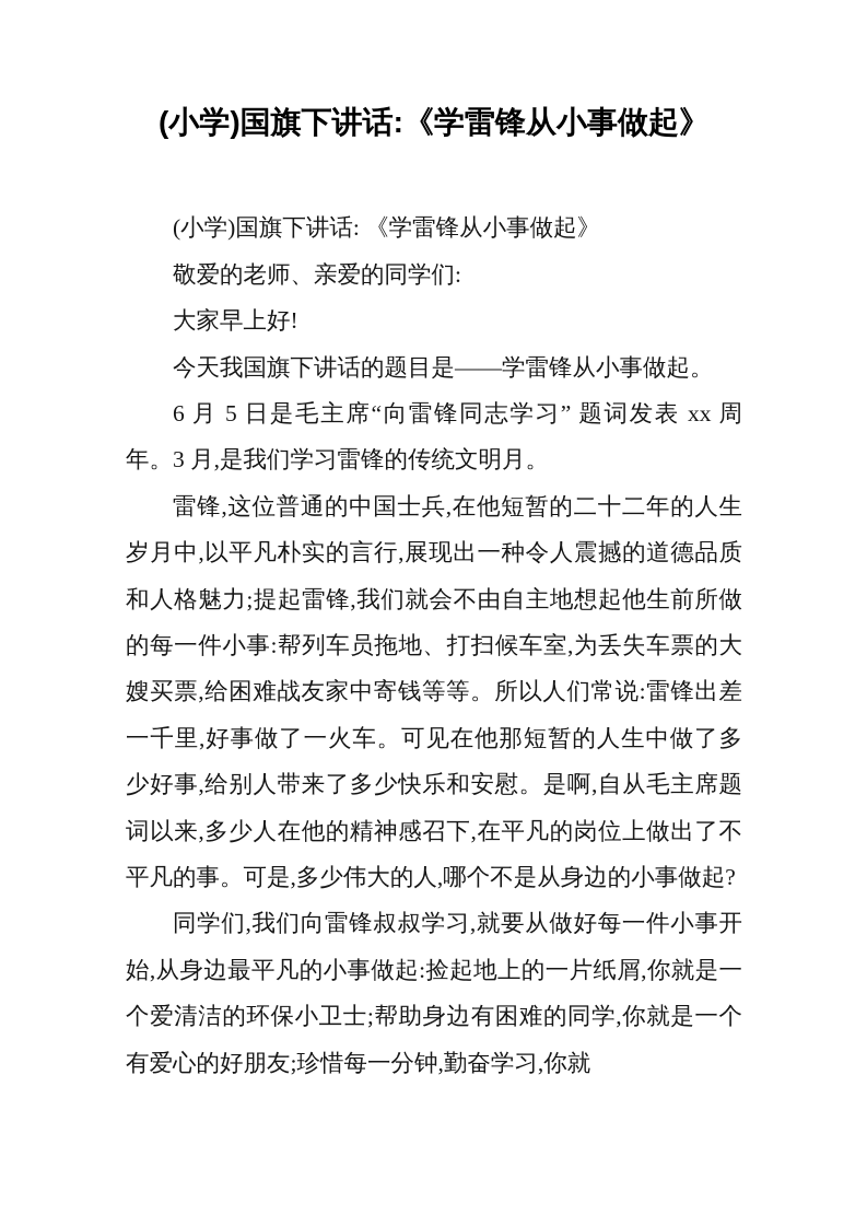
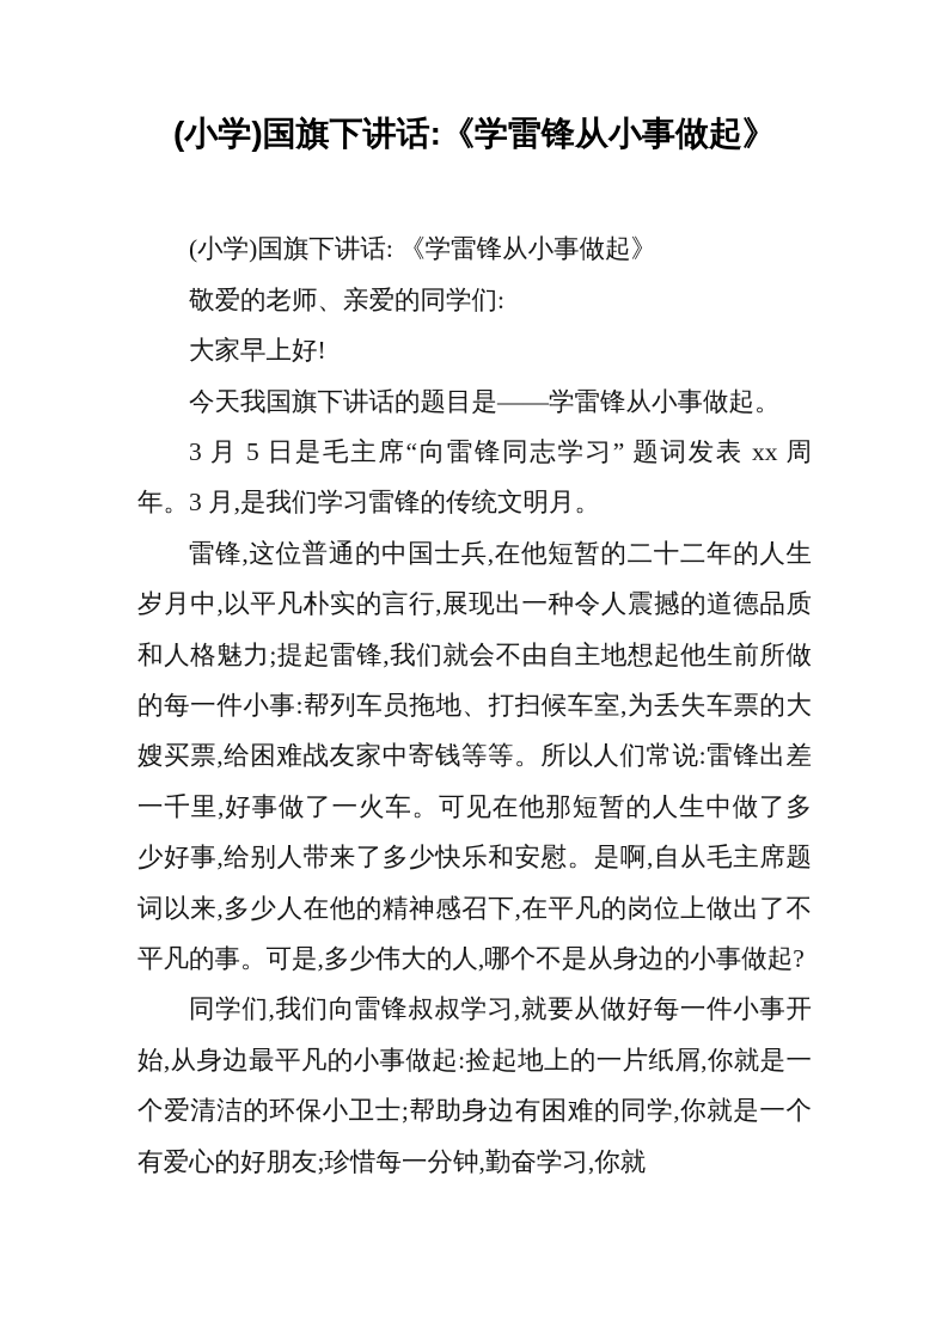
  (小学)国旗下讲话:《学雷锋从小事做起》
  (小学)国旗下讲话:​ 《学雷锋从小事做起》
  敬爱的老师、亲爱的同学们:
  大家早上好!
  今天我国旗下讲话的题目是——学雷锋从小事做起。
- 6 月 5 日是毛主席“向雷锋同志学习” 题词发表 xx 周年。3 月,是我们学习雷锋的传统文明月。
+ 3 月 5 日是毛主席“向雷锋同志学习” 题词发表 xx 周年。3 月,是我们学习雷锋的传统文明月。
  雷锋,这位普通的中国士兵,在他短暂的二十二年的人生岁月中,以平凡朴实的言行,展现出一种令人震撼的道德品质和人格魅力;提起雷锋,我们就会不由自主地想起他生前所做的每一件小事:帮列车员拖地、打扫候车室,为丢失车票的大嫂买票,给困难战友家中寄钱等等。所以人们常说:雷锋出差一千里,好事做了一火车。可见在他那短暂的人生中做了多少好事,给别人带来了多少快乐和安慰。是啊,自从毛主席题词以来,多少人在他的精神感召下,在平凡的岗位上做出了不平凡的事。可是,多少伟大的人,哪个不是从身边的小事做起?
  同学们,我们向雷锋叔叔学习,就要从做好每一件小事开始,从身边最平凡的小事做起:捡起地上的一片纸屑,你就是一个爱清洁的环保小卫士;帮助身边有困难的同学,你就是一个有爱心的好朋友;珍惜每一分钟,勤奋学习,你就
